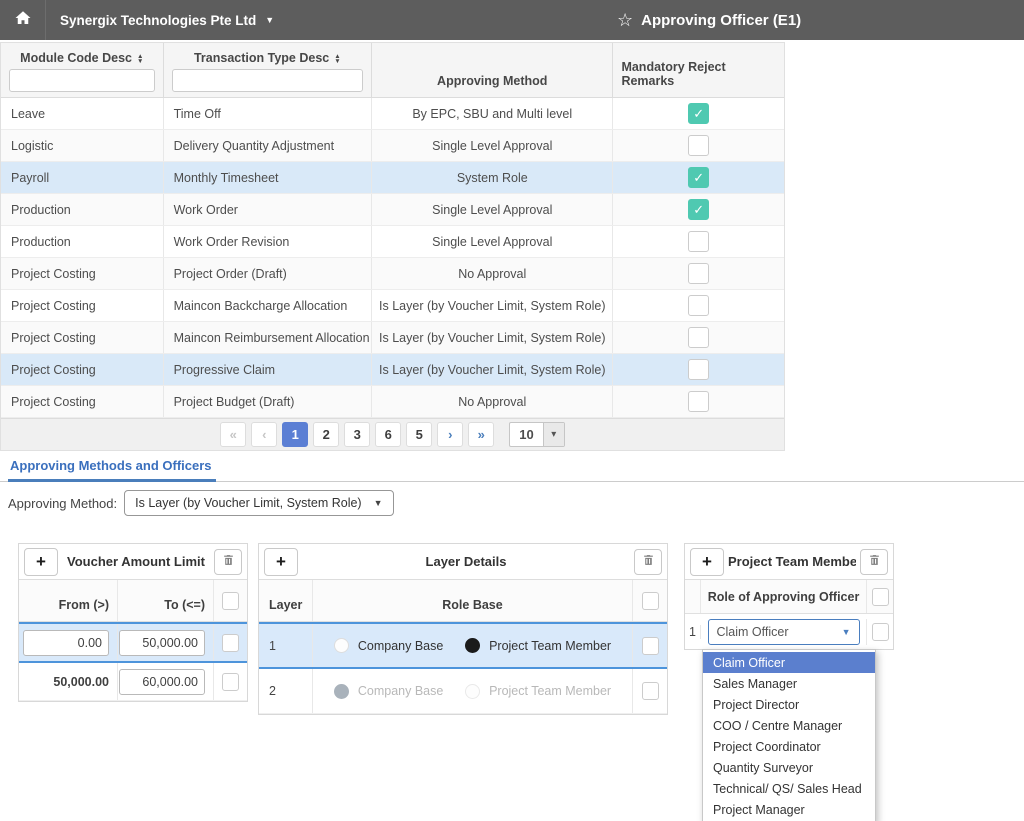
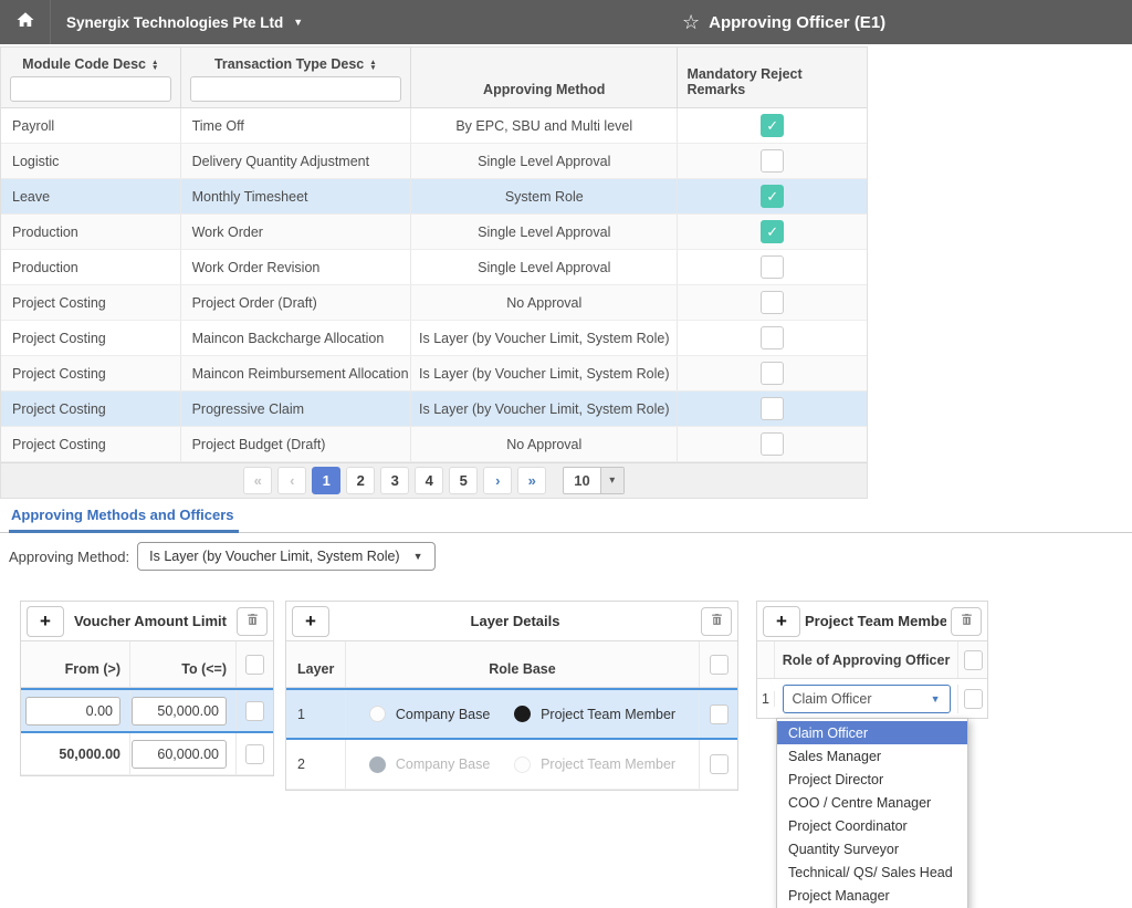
  Synergix Technologies Pte Ltd
  ▼
  ☆
  Approving Officer (E1)
  Module Code Desc
  Transaction Type Desc
  Approving Method
  Mandatory Reject Remarks
- Leave
+ Payroll
  Time Off
  By EPC, SBU and Multi level
  ✓
  Logistic
  Delivery Quantity Adjustment
  Single Level Approval
- Payroll
+ Leave
  Monthly Timesheet
  System Role
  ✓
  Production
  Work Order
  Single Level Approval
  ✓
  Production
  Work Order Revision
  Single Level Approval
  Project Costing
  Project Order (Draft)
  No Approval
  Project Costing
  Maincon Backcharge Allocation
  Is Layer (by Voucher Limit, System Role)
  Project Costing
  Maincon Reimbursement Allocation
  Is Layer (by Voucher Limit, System Role)
  Project Costing
  Progressive Claim
  Is Layer (by Voucher Limit, System Role)
  Project Costing
  Project Budget (Draft)
  No Approval
  «
  ‹
  1
  2
  3
- 6
+ 4
  5
  ›
  »
  10
  ▾
  Approving Methods and Officers
  Approving Method:
  Is Layer (by Voucher Limit, System Role)
  ▼
  +
  Voucher Amount Limit
  From (>)
  To (<=)
  0.00
  50,000.00
  50,000.00
  60,000.00
  +
  Layer Details
  Layer
  Role Base
  1
  Company Base
  Project Team Member
  2
  Company Base
  Project Team Member
  +
  Project Team Membe
  Role of Approving Officer
  1
  Claim Officer
  ▼
  Claim Officer
  Sales Manager
  Project Director
  COO / Centre Manager
  Project Coordinator
  Quantity Surveyor
  Technical/ QS/ Sales Head
  Project Manager
